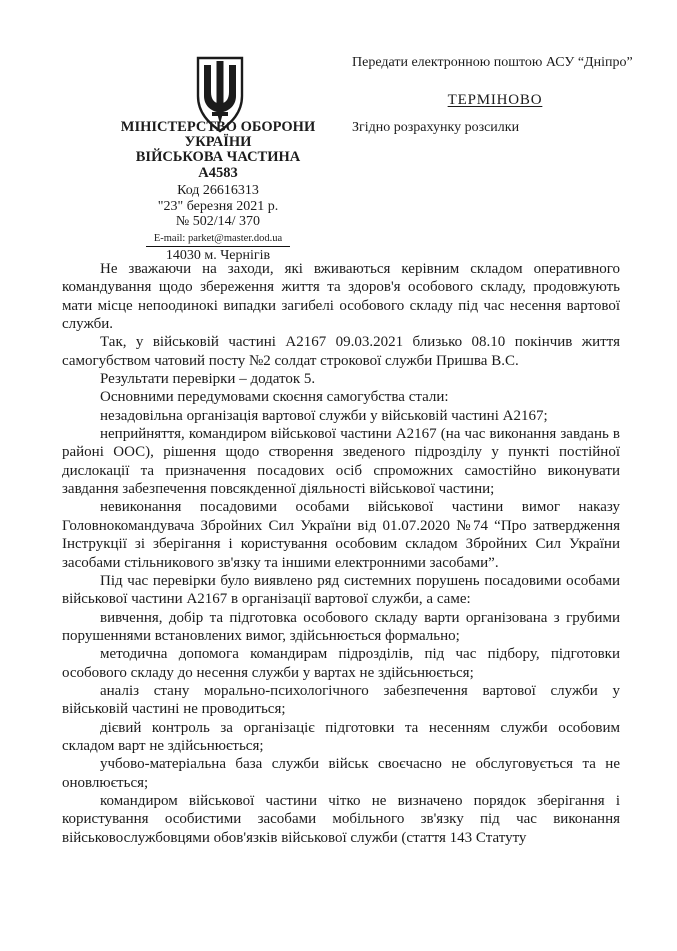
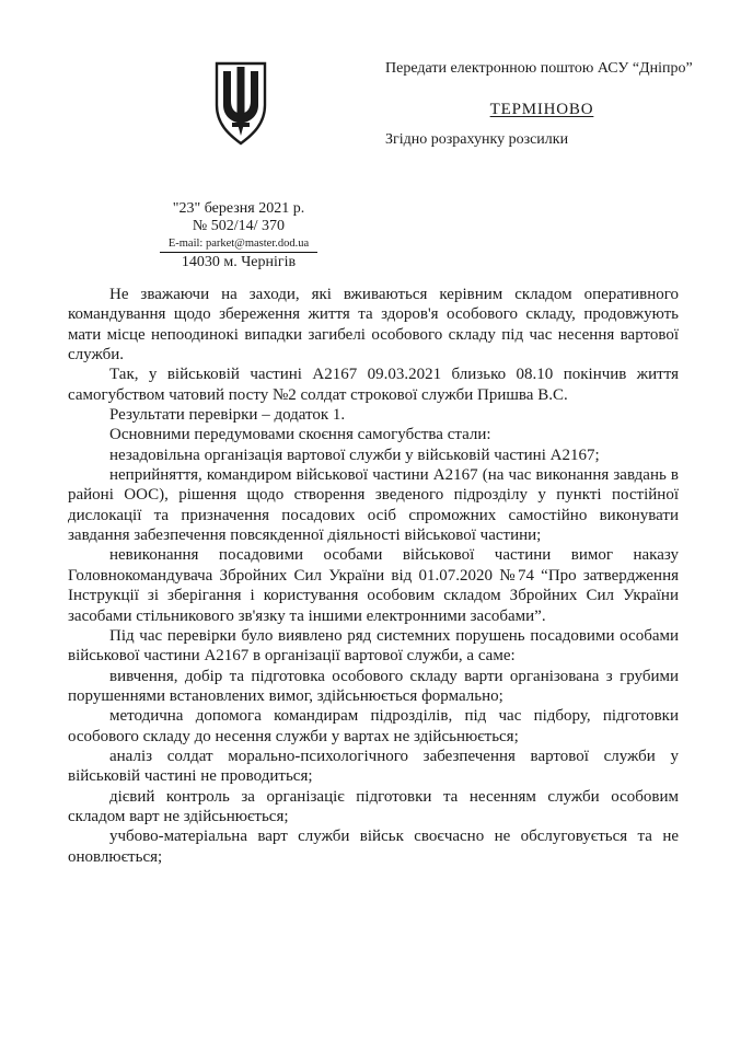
- МІНІСТЕРСТВО ОБОРОНИ
- УКРАЇНИ
- ВІЙСЬКОВА ЧАСТИНА
- А4583
- Код 26616313
  "23" березня 2021 р.
  № 502/14/ 370
  E-mail: parket@master.dod.ua
  14030 м. Чернігів
  Передати електронною поштою АСУ “Дніпро”
  ТЕРМІНОВО
  Згідно розрахунку розсилки
  Не зважаючи на заходи, які вживаються керівним складом оперативного командування щодо збереження життя та здоров'я особового складу, продовжують мати місце непоодинокі випадки загибелі особового складу під час несення вартової служби.
  Так, у військовій частині А2167 09.03.2021 близько 08.10 покінчив життя самогубством чатовий посту №2 солдат строкової служби Пришва В.С.
- Результати перевірки – додаток 5.
+ Результати перевірки – додаток 1.
  Основними передумовами скоєння самогубства стали:
  незадовільна організація вартової служби у військовій частині А2167;
  неприйняття, командиром військової частини А2167 (на час виконання завдань в районі ООС), рішення щодо створення зведеного підрозділу у пункті постійної дислокації та призначення посадових осіб спроможних самостійно виконувати завдання забезпечення повсякденної діяльності військової частини;
  невиконання посадовими особами військової частини вимог наказу Головнокомандувача Збройних Сил України від 01.07.2020 №74 “Про затвердження Інструкції зі зберігання і користування особовим складом Збройних Сил України засобами стільникового зв'язку та іншими електронними засобами”.
  Під час перевірки було виявлено ряд системних порушень посадовими особами військової частини А2167 в організації вартової служби, а саме:
  вивчення, добір та підготовка особового складу варти організована з грубими порушеннями встановлених вимог, здійсьнюється формально;
  методична допомога командирам підрозділів, під час підбору, підготовки особового складу до несення служби у вартах не здійсьнюється;
- аналіз стану морально-психологічного забезпечення вартової служби у військовій частині не проводиться;
+ аналіз солдат морально-психологічного забезпечення вартової служби у військовій частині не проводиться;
  дієвий контроль за організаціє підготовки та несенням служби особовим складом варт не здійсьнюється;
- учбово-матеріальна база служби військ своєчасно не обслуговується та не оновлюється;
+ учбово-матеріальна варт служби військ своєчасно не обслуговується та не оновлюється;
- командиром військової частини чітко не визначено порядок зберігання і користування особистими засобами мобільного зв'язку під час виконання військовослужбовцями обов'язків військової служби (стаття 143 Статуту
